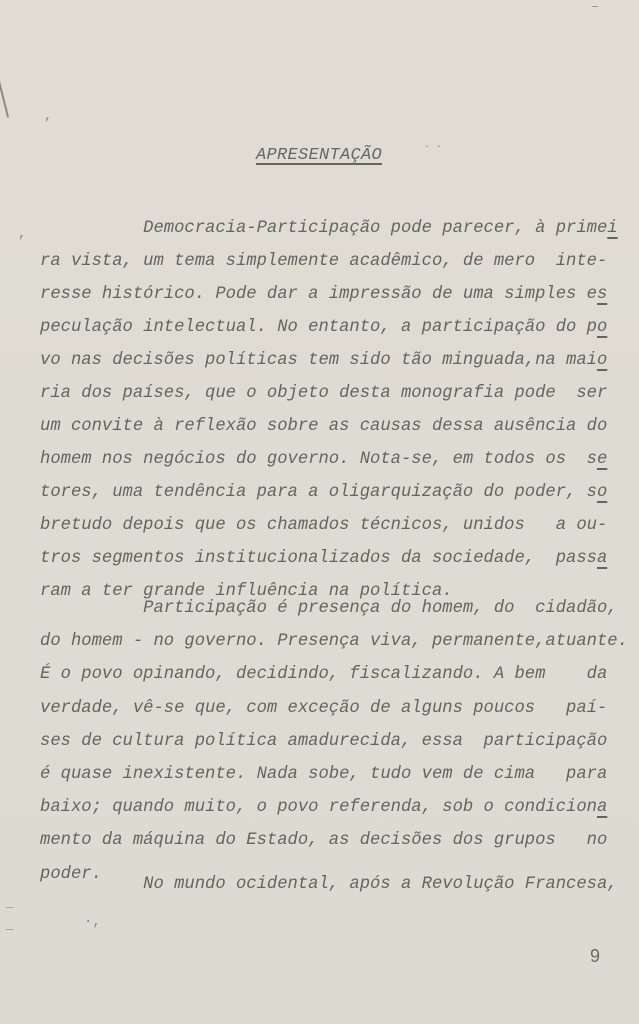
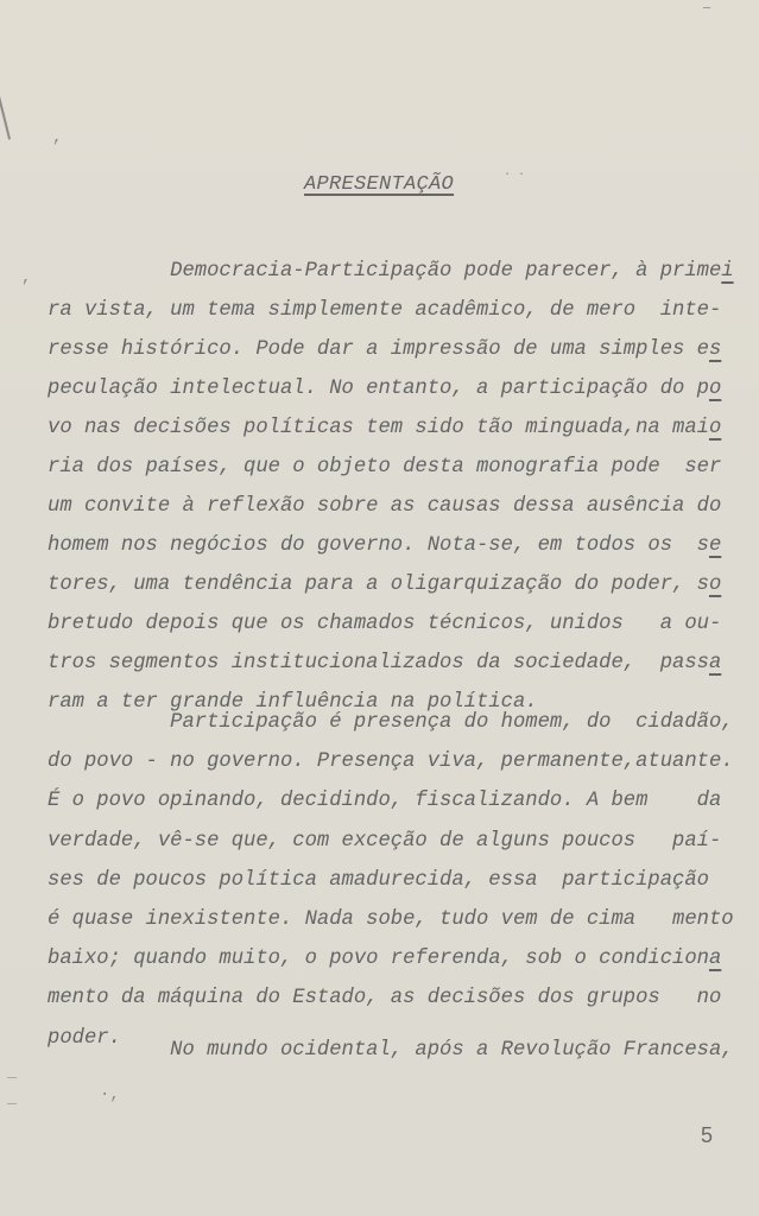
  ,
  . .
  ,
  ·,
  APRESENTAÇÃO
  Democracia-Participação pode parecer, à primei
  ra vista, um tema simplemente acadêmico, de mero inte-
  resse histórico. Pode dar a impressão de uma simples es
  peculação intelectual. No entanto, a participação do po
  vo nas decisões políticas tem sido tão minguada,na maio
  ria dos países, que o objeto desta monografia pode ser
  um convite à reflexão sobre as causas dessa ausência do
  homem nos negócios do governo. Nota-se, em todos os se
  tores, uma tendência para a oligarquização do poder, so
  bretudo depois que os chamados técnicos, unidos a ou-
  tros segmentos institucionalizados da sociedade, passa
  ram a ter grande influência na política.
  Participação é presença do homem, do cidadão,
- do homem - no governo. Presença viva, permanente,atuante.
+ do povo - no governo. Presença viva, permanente,atuante.
  É o povo opinando, decidindo, fiscalizando. A bem da
  verdade, vê-se que, com exceção de alguns poucos paí-
- ses de cultura política amadurecida, essa participação
+ ses de poucos política amadurecida, essa participação
- é quase inexistente. Nada sobe, tudo vem de cima para
+ é quase inexistente. Nada sobe, tudo vem de cima mento
  baixo; quando muito, o povo referenda, sob o condiciona
  mento da máquina do Estado, as decisões dos grupos no
  poder.
  No mundo ocidental, após a Revolução Francesa,
- 9
+ 5
